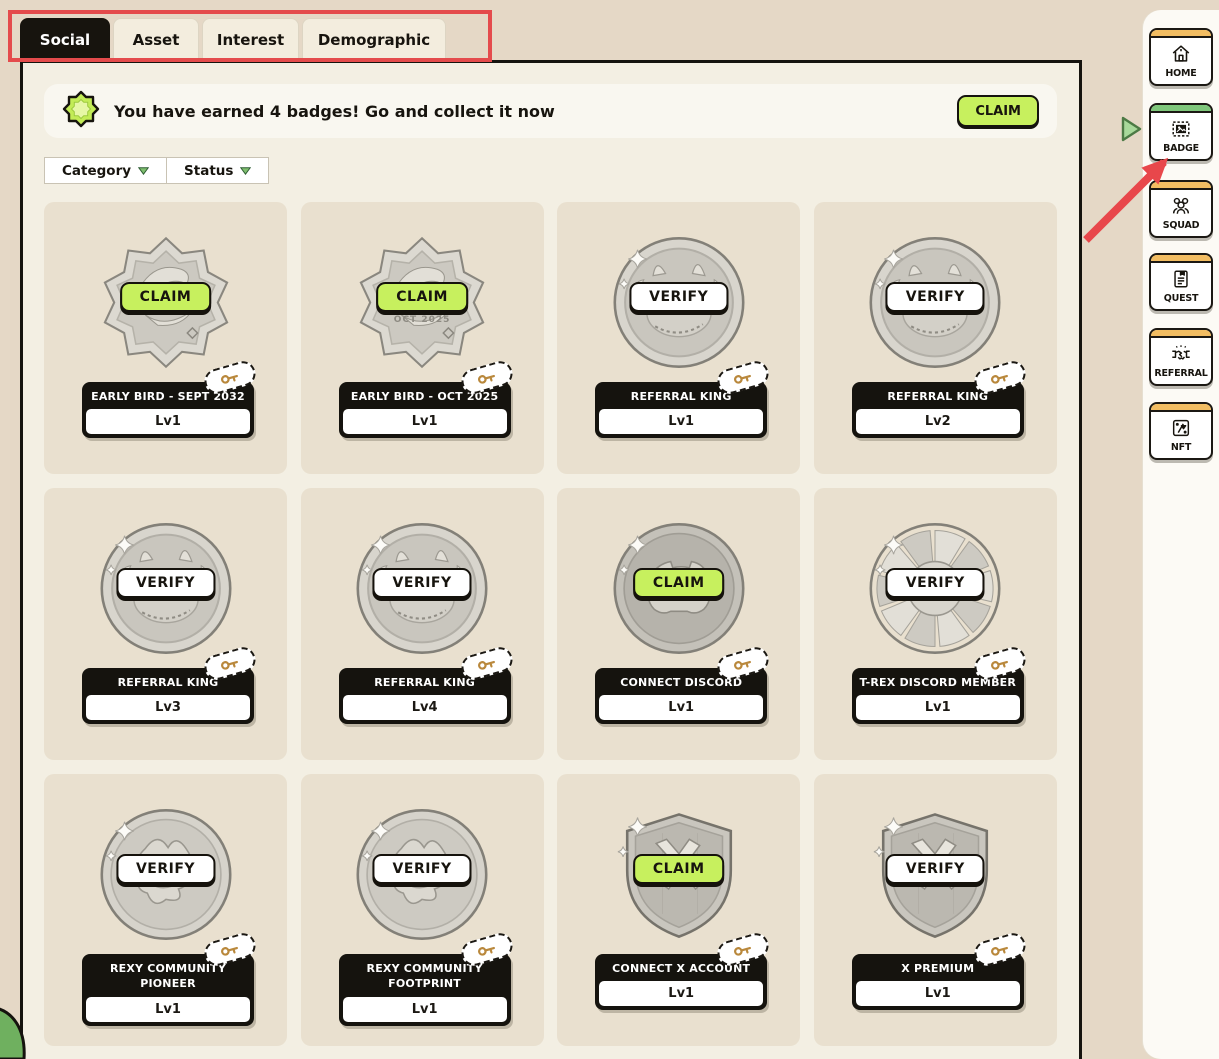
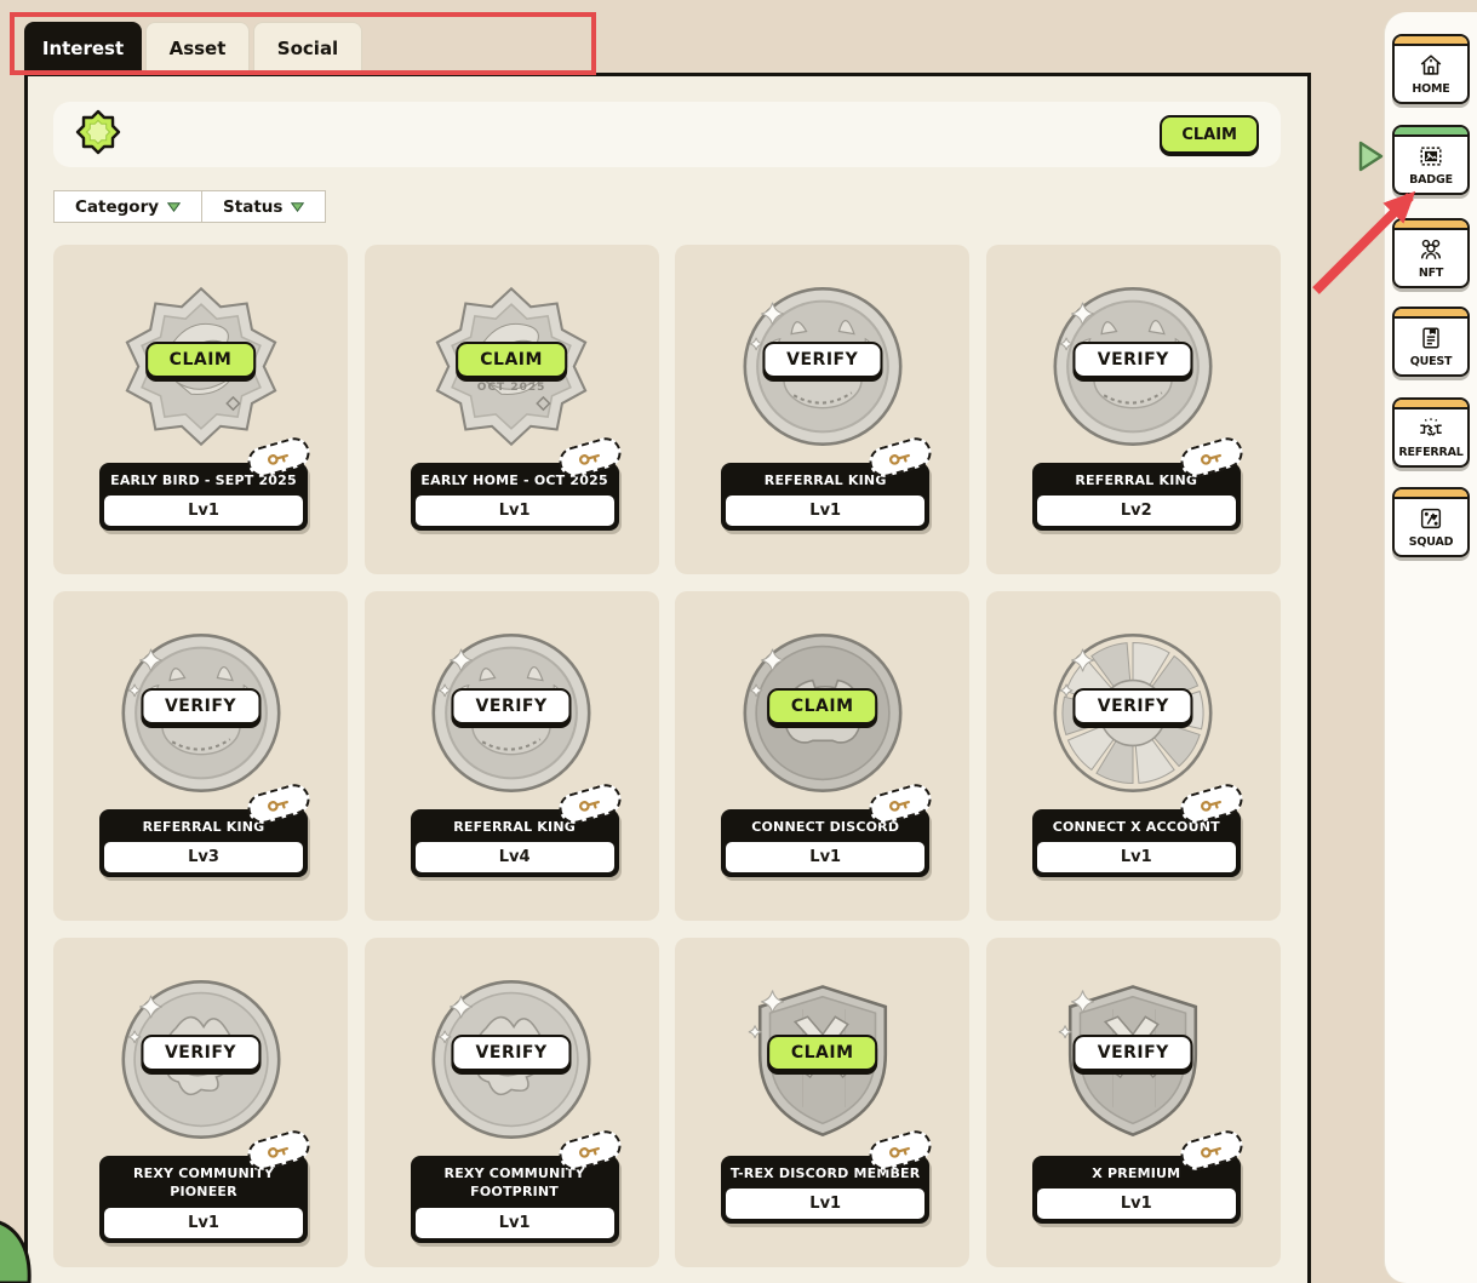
- Social
+ Interest
  Asset
- Interest
+ Social
- Demographic
- You have earned 4 badges! Go and collect it now
  CLAIM
  Category
  Status
  CLAIM
- EARLY BIRD - SEPT 2032
+ EARLY BIRD - SEPT 2025
  Lv1
  CLAIM
  OCT 2025
- EARLY BIRD - OCT 2025
+ EARLY HOME - OCT 2025
  Lv1
  VERIFY
  REFERRAL KING
  Lv1
  VERIFY
  REFERRAL KING
  Lv2
  VERIFY
  REFERRAL KING
  Lv3
  VERIFY
  REFERRAL KING
  Lv4
  CLAIM
  CONNECT DISCORD
  Lv1
  VERIFY
- T-REX DISCORD MEMBER
+ CONNECT X ACCOUNT
  Lv1
  VERIFY
  REXY COMMUNITY
  PIONEER
  Lv1
  VERIFY
  REXY COMMUNITY
  FOOTPRINT
  Lv1
  CLAIM
- CONNECT X ACCOUNT
+ T-REX DISCORD MEMBER
  Lv1
  VERIFY
  X PREMIUM
  Lv1
  HOME
  BADGE
- SQUAD
+ NFT
  QUEST
  REFERRAL
- NFT
+ SQUAD
